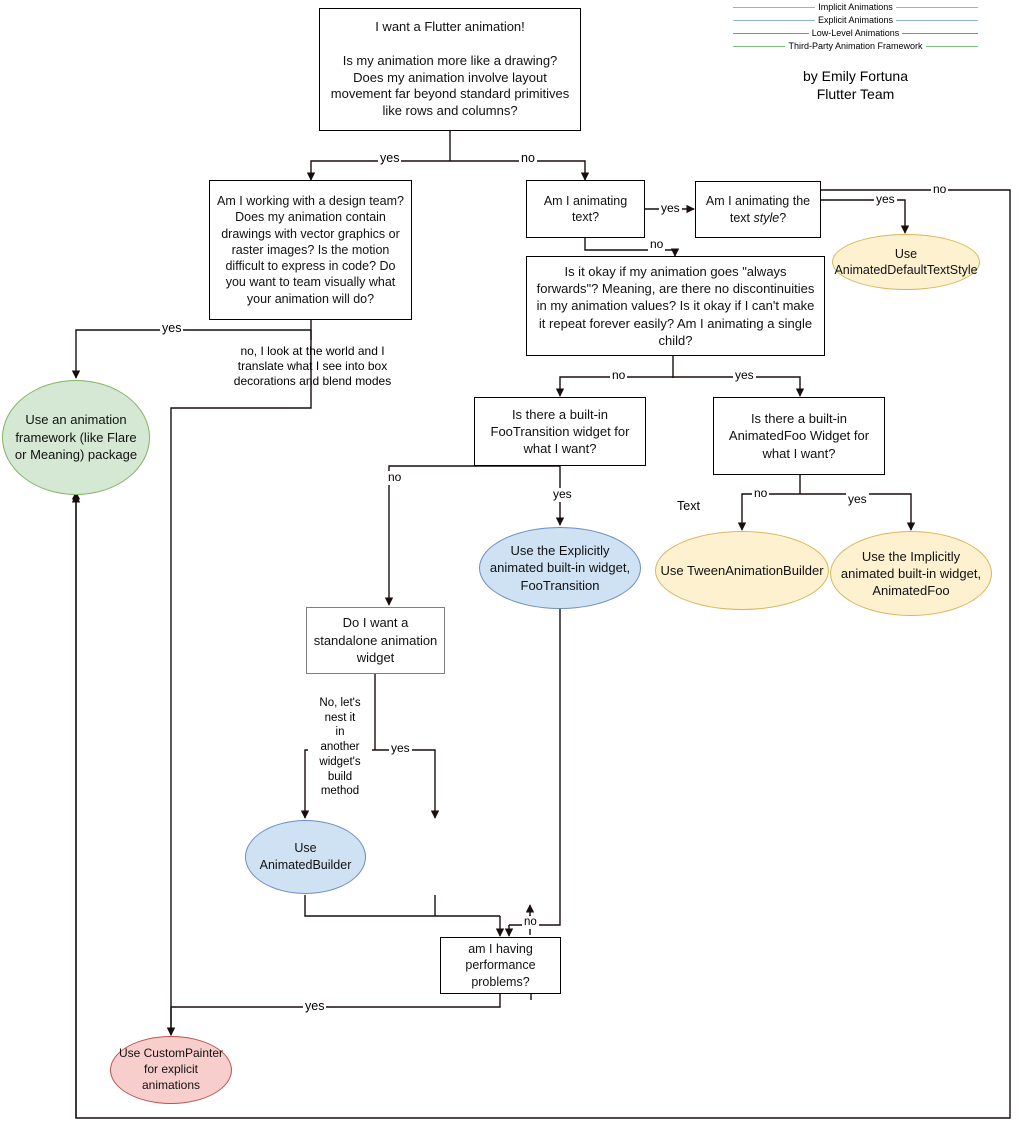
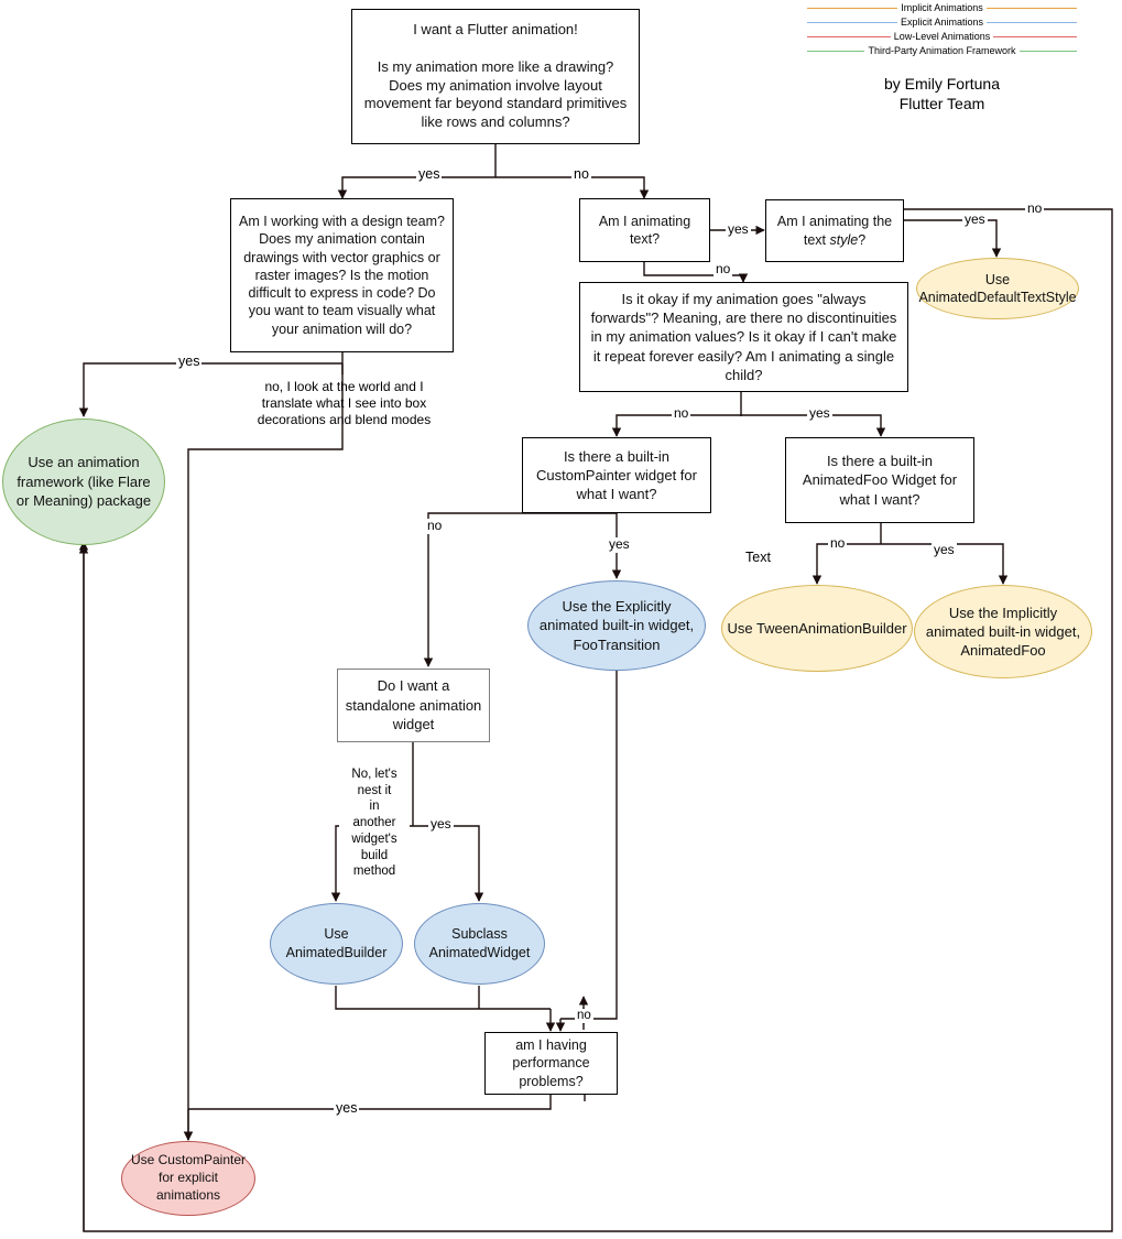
  Implicit Animations
  Explicit Animations
  Low-Level Animations
  Third-Party Animation Framework
  by Emily Fortuna
  Flutter Team
  I want a Flutter animation!
  Is my animation more like a drawing? Does my animation involve layout movement far beyond standard primitives like rows and columns?
  Am I working with a design team? Does my animation contain drawings with vector graphics or raster images? Is the motion difficult to express in code? Do you want to team visually what your animation will do?
  Use an animation framework (like Flare or Meaning) package
  Am I animating text?
  Am I animating the
  text style?
  Use AnimatedDefaultTextStyle
  Is it okay if my animation goes "always forwards"? Meaning, are there no discontinuities in my animation values? Is it okay if I can't make it repeat forever easily? Am I animating a single child?
- Is there a built-in FooTransition widget for what I want?
+ Is there a built-in CustomPainter widget for what I want?
  Is there a built-in AnimatedFoo Widget for what I want?
  Use the Explicitly animated built-in widget, FooTransition
  Use TweenAnimationBuilder
  Use the Implicitly animated built-in widget, AnimatedFoo
  Do I want a standalone animation widget
  Use AnimatedBuilder
+ Subclass AnimatedWidget
  am I having performance problems?
  Use CustomPainter for explicit animations
  yes
  no
  yes
  no, I look at the world and I translate what I see into box decorations and blend modes
  yes
  no
  yes
  no
  no
  yes
  no
  yes
  no
  yes
  Text
  yes
  No, let's
  nest it
  in
  another
  widget's
  build
  method
  no
  yes
